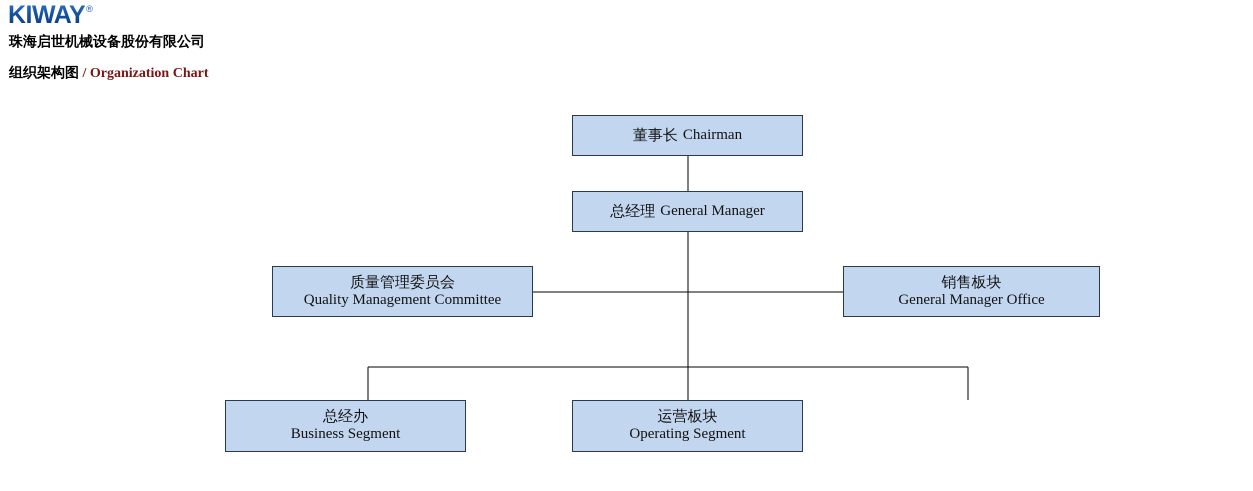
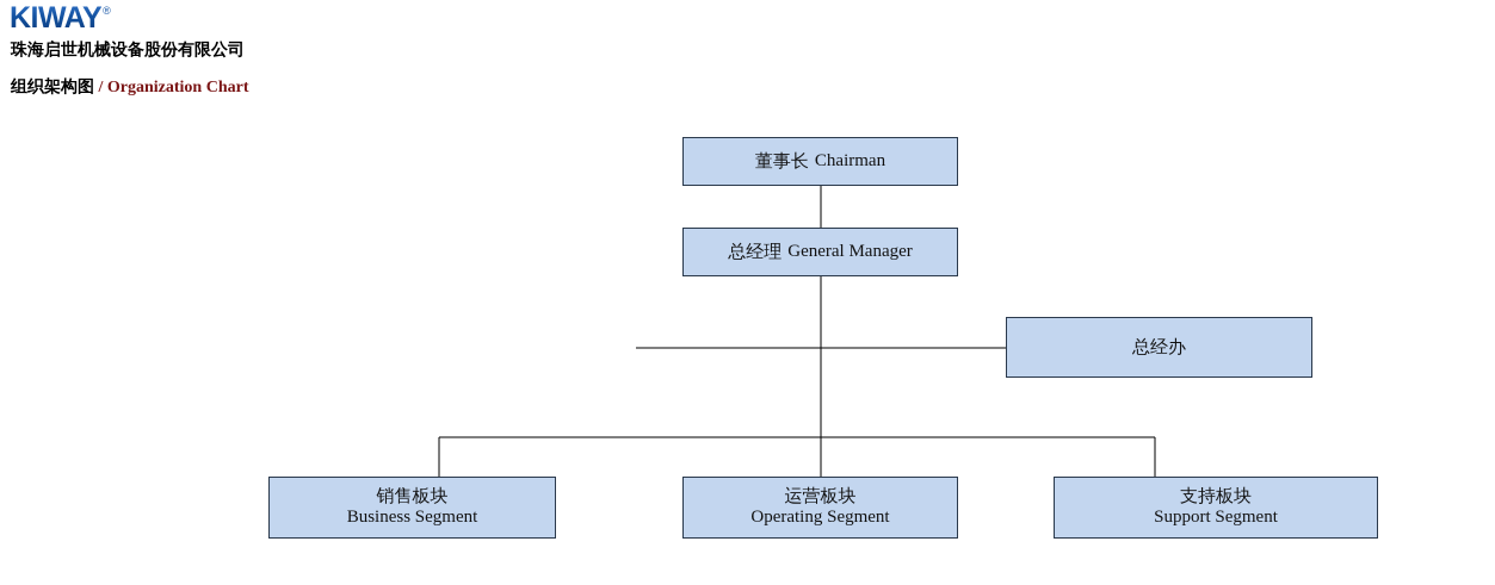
  KIWAY
  ®
  珠海启世机械设备股份有限公司
  组织架构图 / Organization Chart
  董事长
  Chairman
  总经理
  General Manager
- 质量管理委员会
- Quality Management Committee
- 销售板块
+ 总经办
- General Manager Office
- 总经办
+ 销售板块
  Business Segment
  运营板块
  Operating Segment
+ 支持板块
+ Support Segment
